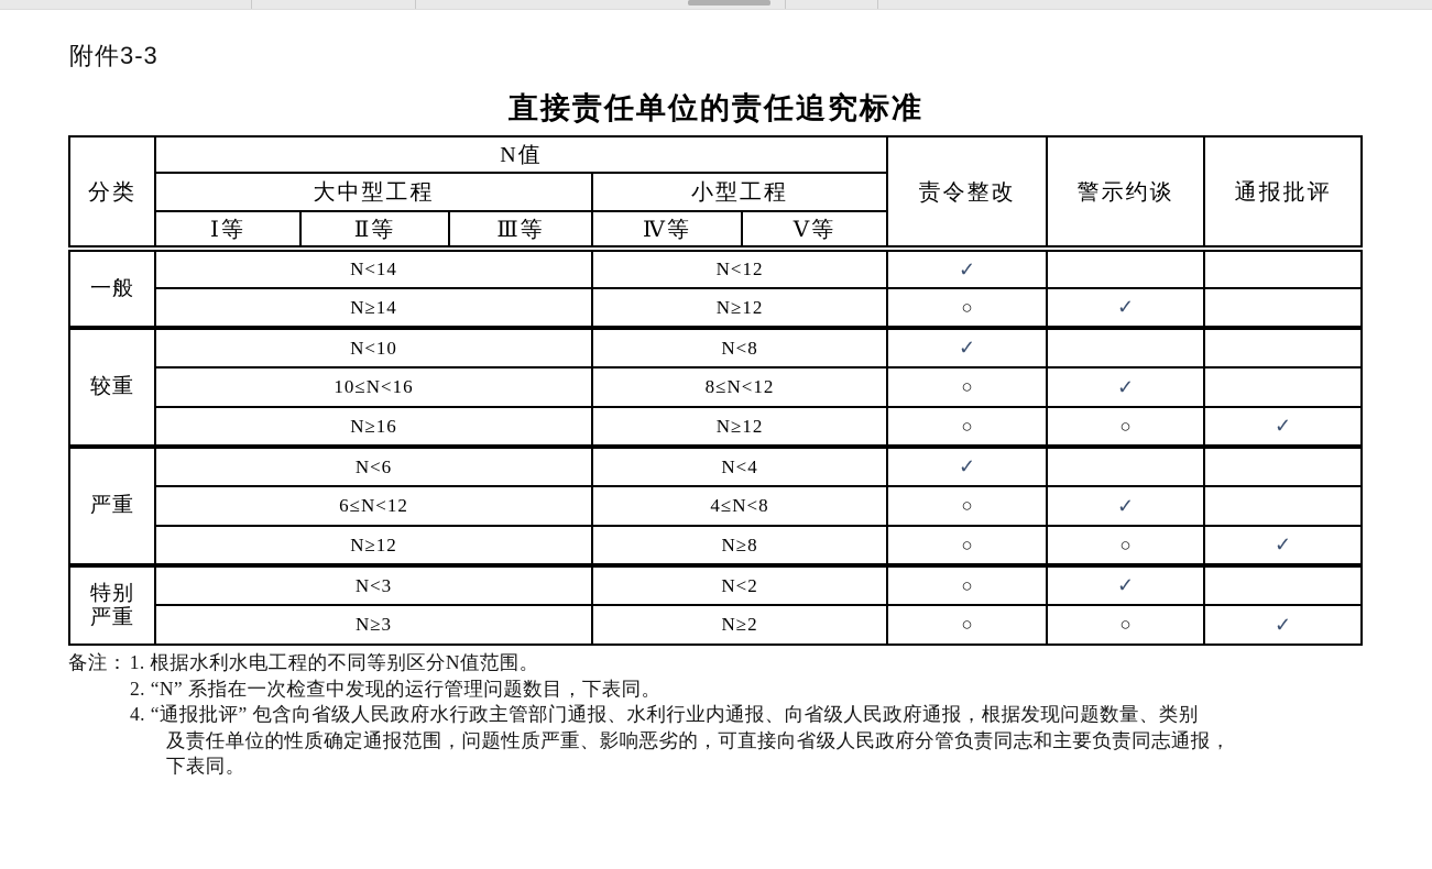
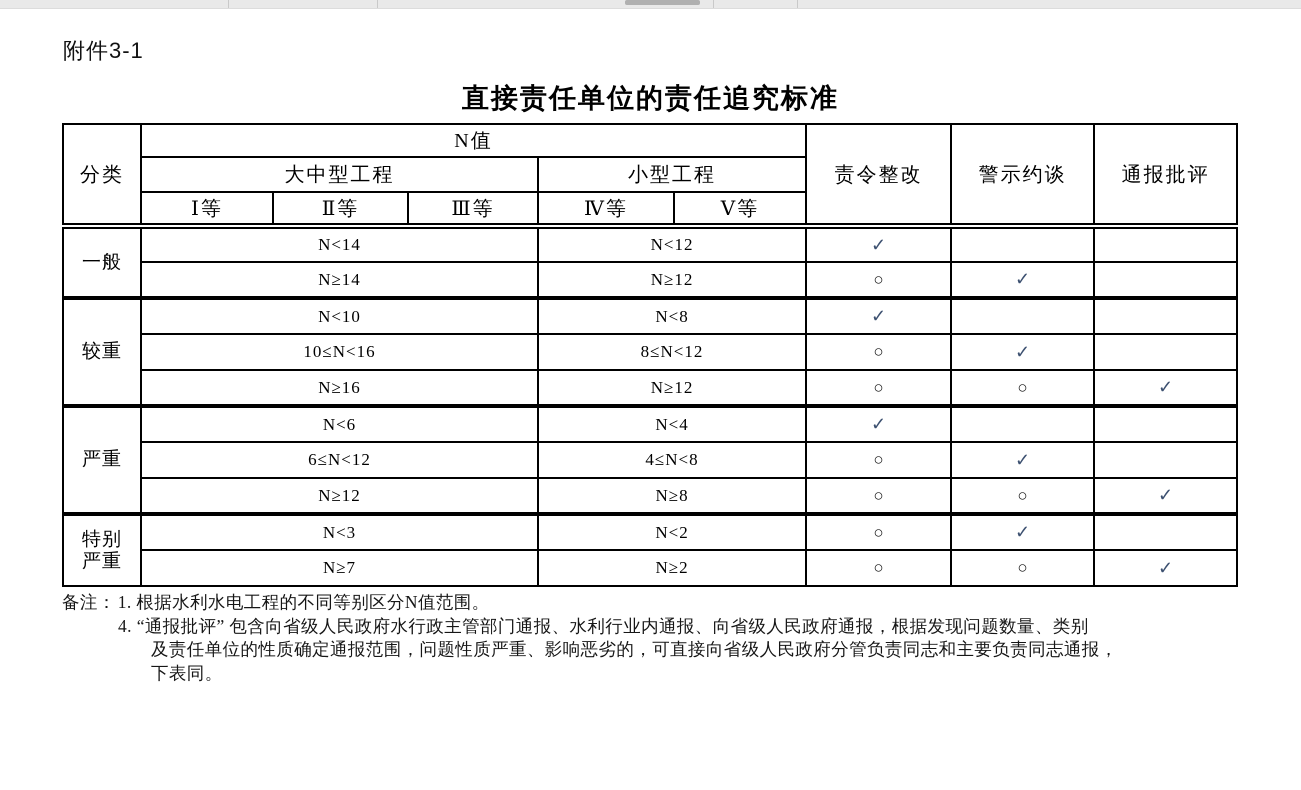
- 附件3-3
+ 附件3-1
  直接责任单位的责任追究标准
  分类	N值	责令整改	警示约谈	通报批评
  大中型工程	小型工程
  Ⅰ等	Ⅱ等	Ⅲ等	Ⅳ等	Ⅴ等
  一般	N<14	N<12	✓
  N≥14	N≥12	○	✓
  较重	N<10	N<8	✓
  10≤N<16	8≤N<12	○	✓
  N≥16	N≥12	○	○	✓
  严重	N<6	N<4	✓
  6≤N<12	4≤N<8	○	✓
  N≥12	N≥8	○	○	✓
  特别 严重	N<3	N<2	○	✓
- N≥3	N≥2	○	○	✓
+ N≥7	N≥2	○	○	✓
  备注：1. 根据水利水电工程的不同等别区分N值范围。
- 2. “N” 系指在一次检查中发现的运行管理问题数目，下表同。
  4. “通报批评” 包含向省级人民政府水行政主管部门通报、水利行业内通报、向省级人民政府通报，根据发现问题数量、类别
  及责任单位的性质确定通报范围，问题性质严重、影响恶劣的，可直接向省级人民政府分管负责同志和主要负责同志通报，
  下表同。
